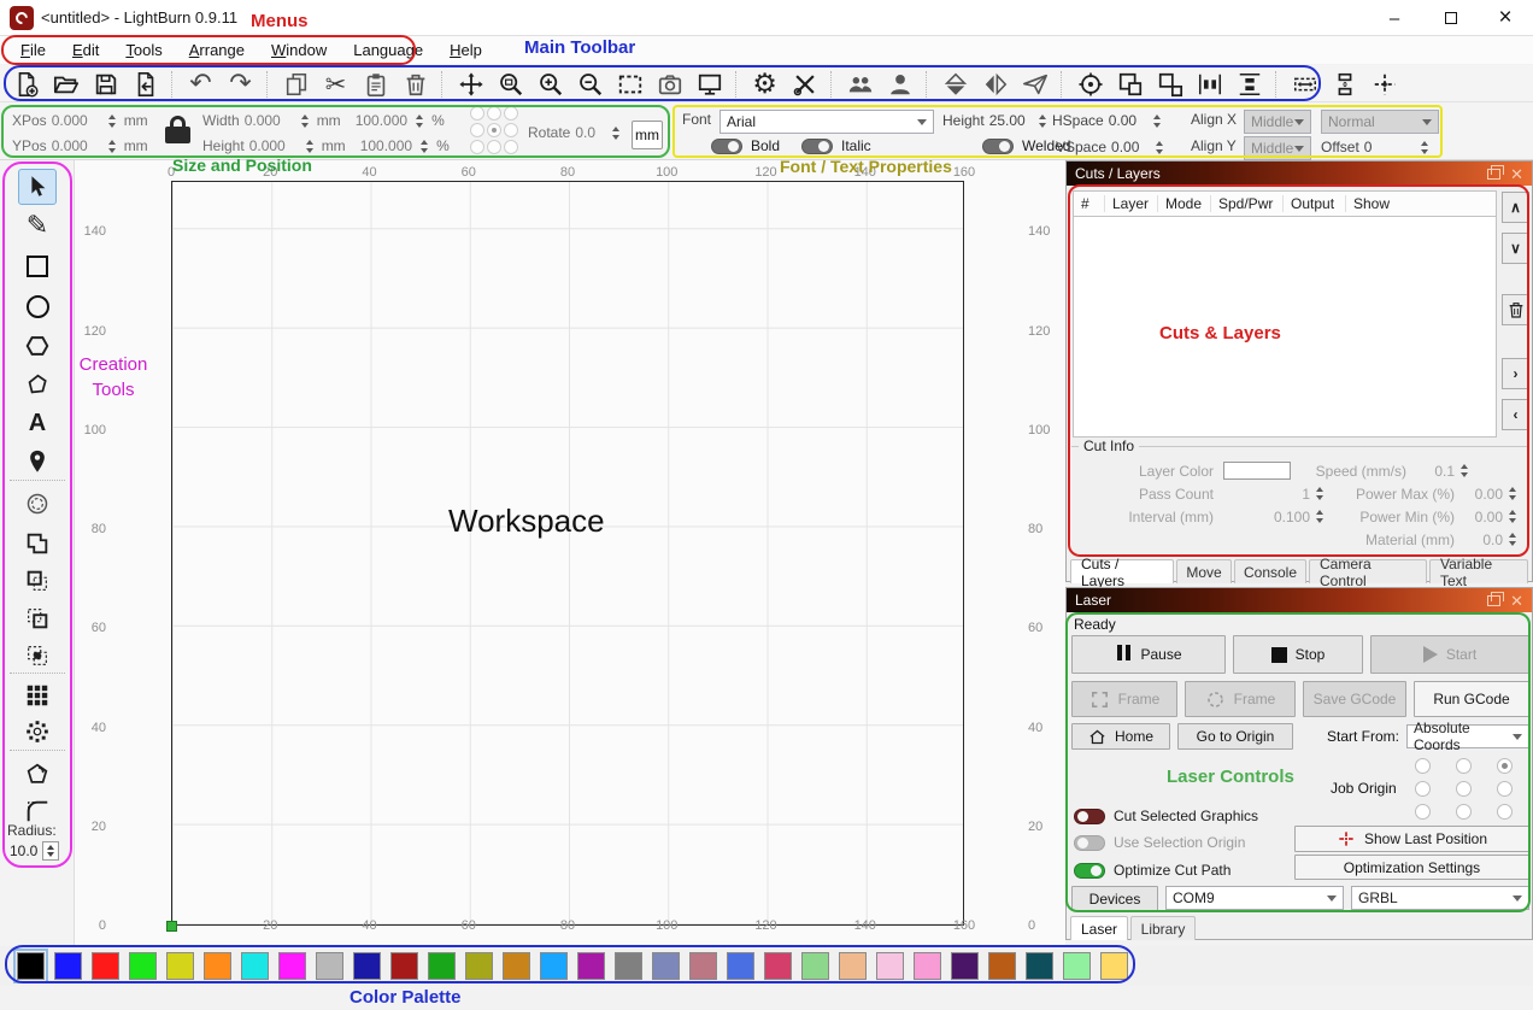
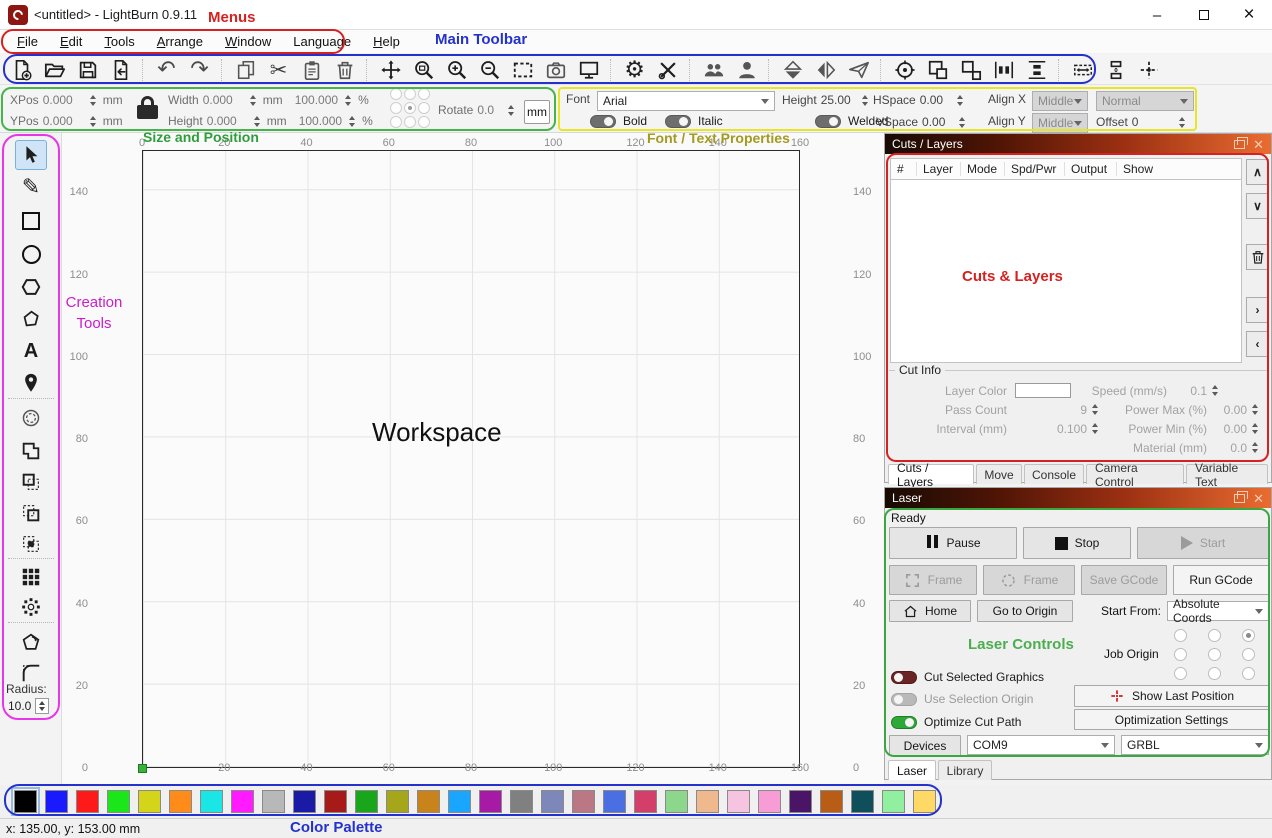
  <untitled> - LightBurn 0.9.11
  –
  ×
  File
  Edit
  Tools
  Arrange
  Window
  Language
  Help
  ↶
  ↷
  ✂
  ⚙
  XPos
  0.000
  mm
  YPos
  0.000
  mm
  Width
  0.000
  mm
  100.000
  %
  Height
  0.000
  mm
  100.000
  %
  Rotate
  0.0
  mm
  Font
  Arial
  Height
  25.00
  HSpace
  0.00
  Align X
  Middle
  Normal
  Bold
  Italic
  Welded
  VSpace
  0.00
  Align Y
  Middle
  Offset
  0
  ✎
  A
  Radius:
  10.0
  0
  20
  40
  60
  80
  100
  120
  140
  160
  20
  40
  60
  80
  100
  120
  140
  160
  140
  120
  100
  80
  60
  40
  20
  0
  140
  120
  100
  80
  60
  40
  20
  0
  Workspace
  Cuts / Layers
  ✕
  #
  Layer
  Mode
  Spd/Pwr
  Output
  Show
  ∧
  ∨
  ›
  ‹
  Cut Info
  Layer Color
  Speed (mm/s)
  0.1
  Pass Count
- 1
+ 9
  Power Max (%)
  0.00
  Interval (mm)
  0.100
  Power Min (%)
  0.00
  Material (mm)
  0.0
  Cuts / Layers
  Move
  Console
  Camera Control
  Variable Text
  Laser
  ✕
  Ready
  Pause
  Stop
  Start
  Frame
  Frame
  Save GCode
  Run GCode
  Home
  Go to Origin
  Start From:
  Absolute Coords
  Job Origin
  Cut Selected Graphics
  Use Selection Origin
  Optimize Cut Path
  Show Last Position
  Optimization Settings
  Devices
  COM9
  GRBL
  Laser
  Library
+ x: 135.00, y: 153.00 mm
  Menus
  Main Toolbar
  Size and Position
  Font / Text Properties
  Creation
  Tools
  Cuts & Layers
  Laser Controls
  Color Palette
